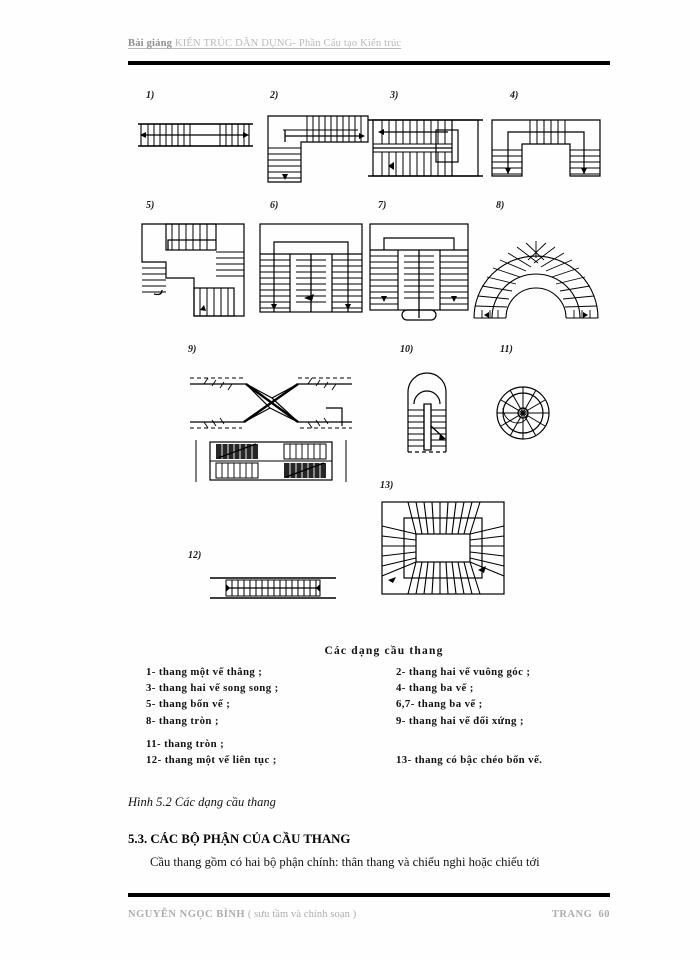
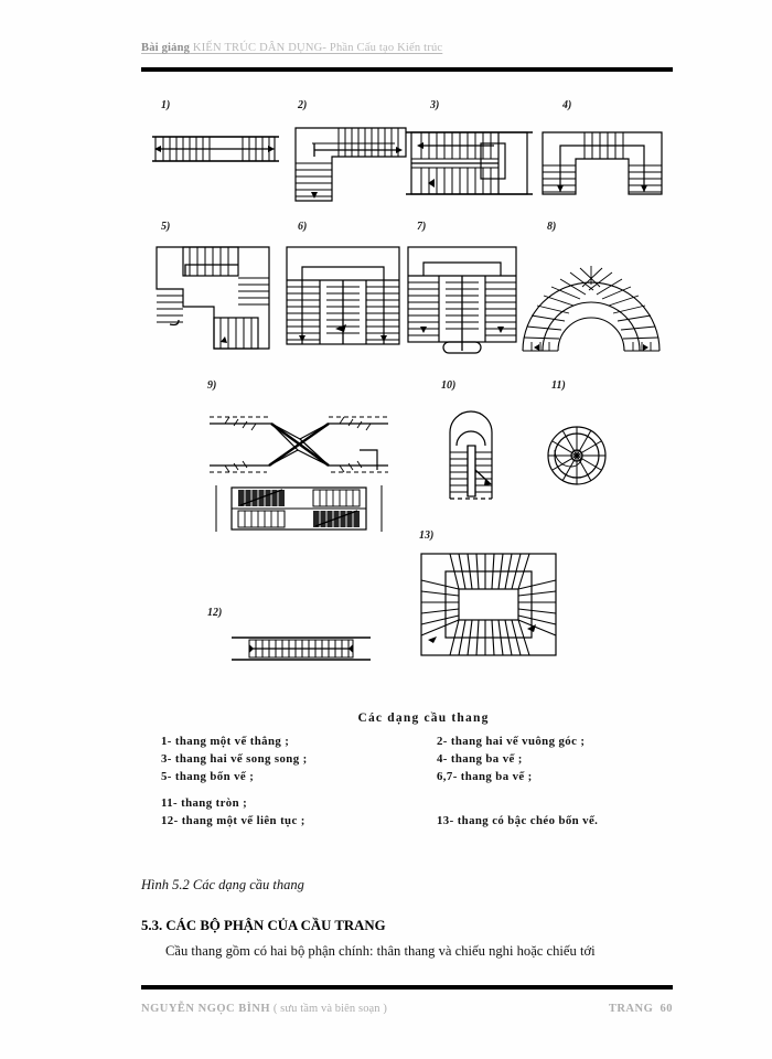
  Bài giảng KIẾN TRÚC DÂN DỤNG- Phần Cấu tạo Kiến trúc
  1)
  2)
  3)
  4)
  5)
  6)
  7)
  8)
  9)
  10)
  11)
  13)
  12)
  Các dạng cầu thang
  1- thang một vế thẳng ;
  2- thang hai vế vuông góc ;
  3- thang hai vế song song ;
  4- thang ba vế ;
  5- thang bốn vế ;
  6,7- thang ba vế ;
- 8- thang tròn ;
- 9- thang hai vế đối xứng ;
  11- thang tròn ;
  12- thang một vế liên tục ;
  13- thang có bậc chéo bốn vế.
  Hình 5.2 Các dạng cầu thang
- 5.3. CÁC BỘ PHẬN CỦA CẦU THANG
+ 5.3. CÁC BỘ PHẬN CỦA CẦU TRANG
  Cầu thang gồm có hai bộ phận chính: thân thang và chiếu nghi hoặc chiếu tới
- NGUYỄN NGỌC BÌNH ( sưu tầm và chính soạn )
+ NGUYỄN NGỌC BÌNH ( sưu tầm và biên soạn )
  TRANG 60
